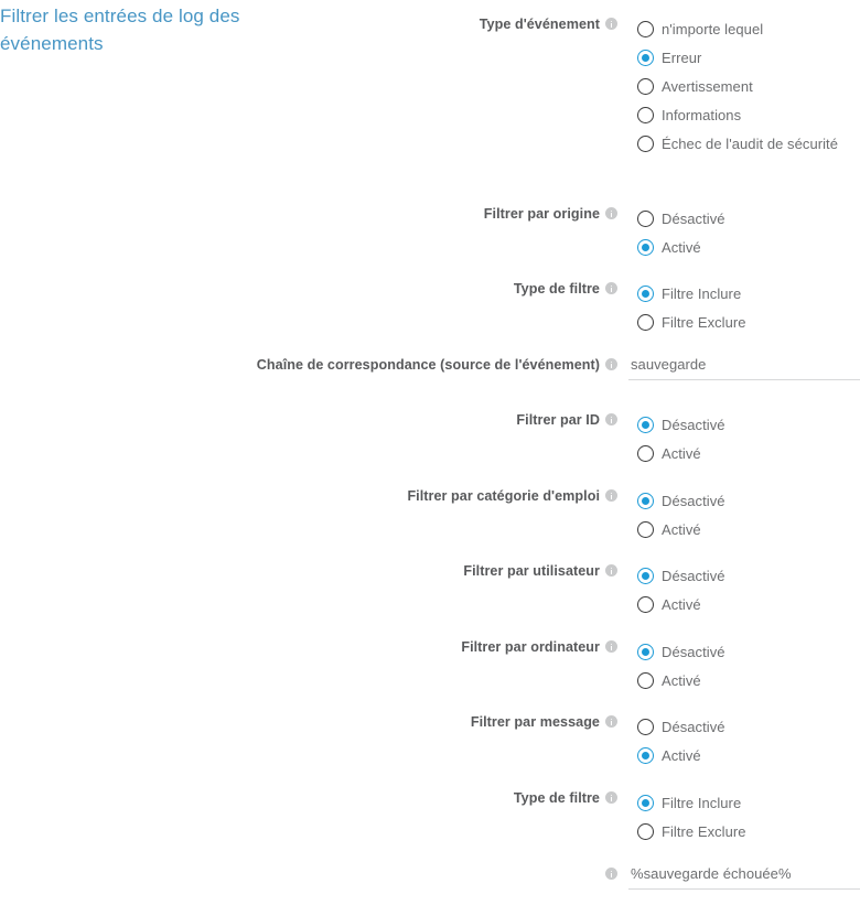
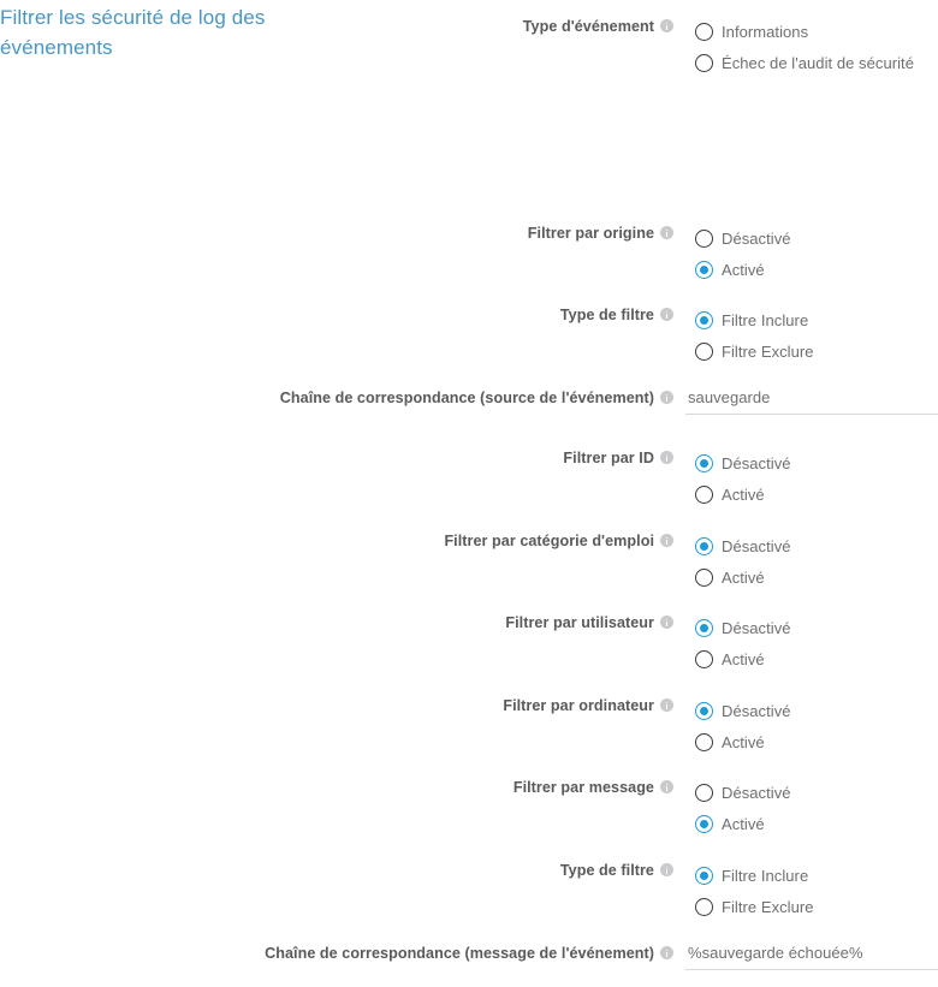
- Filtrer les entrées de log des événements
+ Filtrer les sécurité de log des événements
  Type d'événement
- n'importe lequel
- Erreur
- Avertissement
  Informations
  Échec de l'audit de sécurité
  Filtrer par origine
  Désactivé
  Activé
  Type de filtre
  Filtre Inclure
  Filtre Exclure
  Chaîne de correspondance (source de l'événement)
  sauvegarde
  Filtrer par ID
  Désactivé
  Activé
  Filtrer par catégorie d'emploi
  Désactivé
  Activé
  Filtrer par utilisateur
  Désactivé
  Activé
  Filtrer par ordinateur
  Désactivé
  Activé
  Filtrer par message
  Désactivé
  Activé
  Type de filtre
  Filtre Inclure
  Filtre Exclure
+ Chaîne de correspondance (message de l'événement)
  %sauvegarde échouée%
